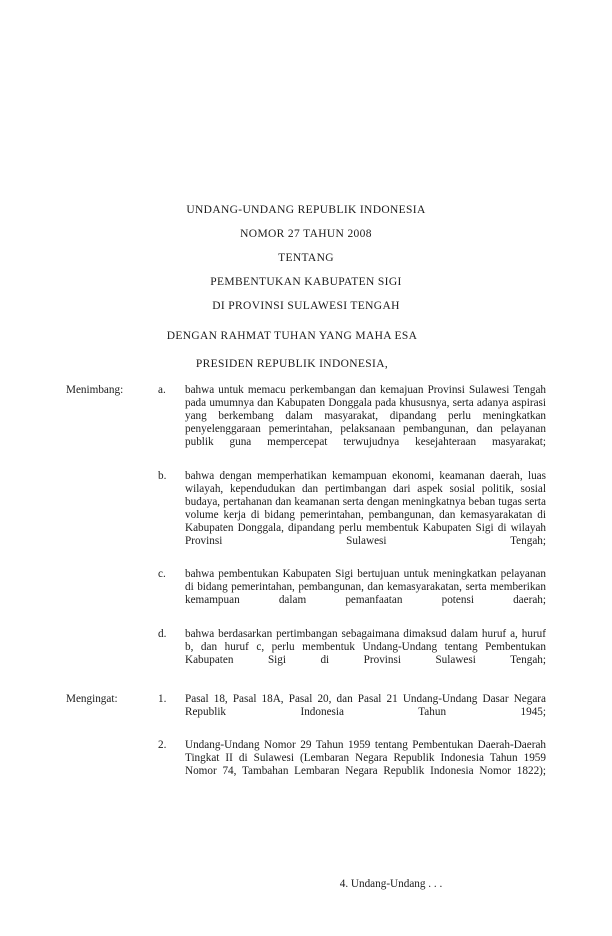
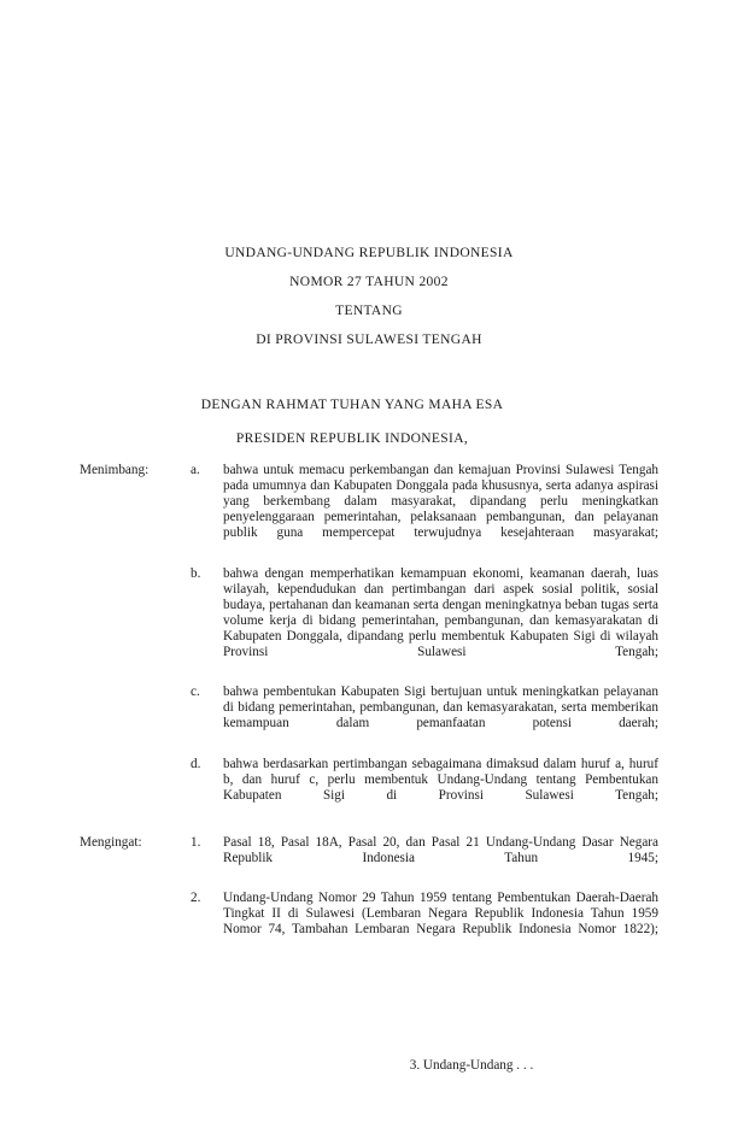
  UNDANG-UNDANG REPUBLIK INDONESIA
- NOMOR 27 TAHUN 2008
+ NOMOR 27 TAHUN 2002
  TENTANG
- PEMBENTUKAN KABUPATEN SIGI
  DI PROVINSI SULAWESI TENGAH
  DENGAN RAHMAT TUHAN YANG MAHA ESA
  PRESIDEN REPUBLIK INDONESIA,
  Menimbang:
  a.
  bahwa untuk memacu perkembangan dan kemajuan Provinsi Sulawesi Tengah pada umumnya dan Kabupaten Donggala pada khususnya, serta adanya aspirasi yang berkembang dalam masyarakat, dipandang perlu meningkatkan penyelenggaraan pemerintahan, pelaksanaan pembangunan, dan pelayanan publik guna mempercepat terwujudnya kesejahteraan masyarakat;
  b.
  bahwa dengan memperhatikan kemampuan ekonomi, keamanan daerah, luas wilayah, kependudukan dan pertimbangan dari aspek sosial politik, sosial budaya, pertahanan dan keamanan serta dengan meningkatnya beban tugas serta volume kerja di bidang pemerintahan, pembangunan, dan kemasyarakatan di Kabupaten Donggala, dipandang perlu membentuk Kabupaten Sigi di wilayah Provinsi Sulawesi Tengah;
  c.
  bahwa pembentukan Kabupaten Sigi bertujuan untuk meningkatkan pelayanan di bidang pemerintahan, pembangunan, dan kemasyarakatan, serta memberikan kemampuan dalam pemanfaatan potensi daerah;
  d.
  bahwa berdasarkan pertimbangan sebagaimana dimaksud dalam huruf a, huruf b, dan huruf c, perlu membentuk Undang-Undang tentang Pembentukan Kabupaten Sigi di Provinsi Sulawesi Tengah;
  Mengingat:
  1.
  Pasal 18, Pasal 18A, Pasal 20, dan Pasal 21 Undang-Undang Dasar Negara Republik Indonesia Tahun 1945;
  2.
  Undang-Undang Nomor 29 Tahun 1959 tentang Pembentukan Daerah-Daerah Tingkat II di Sulawesi (Lembaran Negara Republik Indonesia Tahun 1959 Nomor 74, Tambahan Lembaran Negara Republik Indonesia Nomor 1822);
- 4. Undang-Undang . . .
+ 3. Undang-Undang . . .
